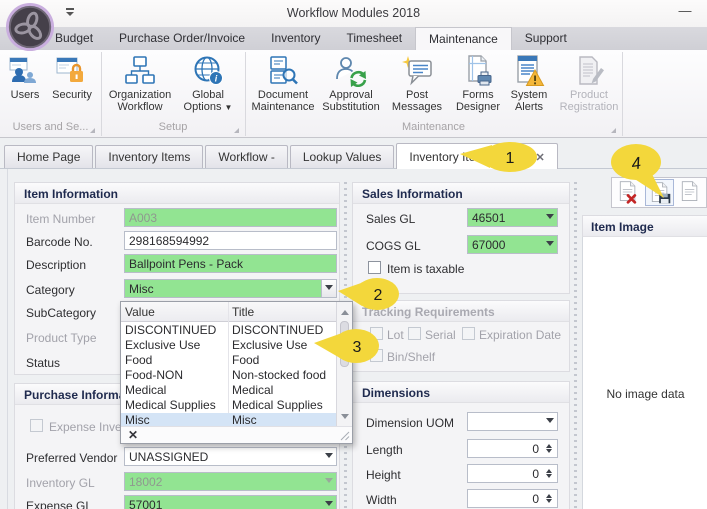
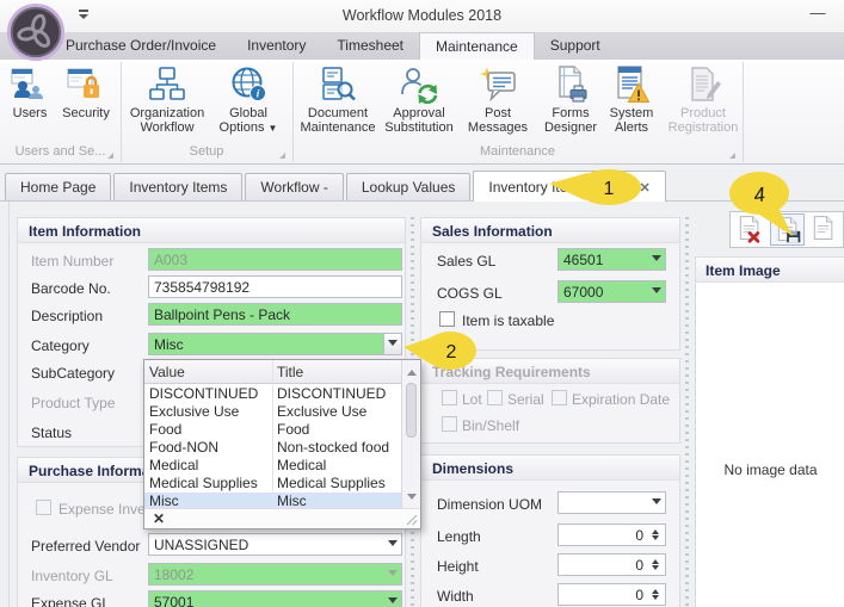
  Workflow Modules 2018
  —
- Budget
  Purchase Order/Invoice
  Inventory
  Timesheet
  Maintenance
  Support
  Users
  Security
  Users and Se...
  Organization Workflow
  i
  Global Options ▼
  Setup
  Document Maintenance
  Approval Substitution
  Post Messages
  Forms Designer
  System Alerts
  Product Registration
  Maintenance
  Home Page
  Inventory Items
  Workflow -
  Lookup Values
  Item Information
  Item Number
  A003
  Barcode No.
- 298168594992
+ 735854798192
  Description
  Ballpoint Pens - Pack
  Category
  Misc
  SubCategory
  Product Type
  Status
  Purchase Inform
  Preferred Vendor
  UNASSIGNED
  Inventory GL
  18002
  Expense GL
  57001
  Sales Information
  Sales GL
  46501
  COGS GL
  67000
  Item is taxable
  Tracking Requirements
  Lot
  Serial
  Expiration Date
  Bin/Shelf
  Dimensions
  Dimension UOM
  Length
  0
  Height
  0
  Width
  0
  Item Image
  No image data
  Value
  Title
  DISCONTINUED
  DISCONTINUED
  Exclusive Use
  Exclusive Use
  Food
  Food
  Food-NON
  Non-stocked food
  Medical
  Medical
  Medical Supplies
  Medical Supplies
  Misc
  Misc
  ✕
  1
  2
- 3
